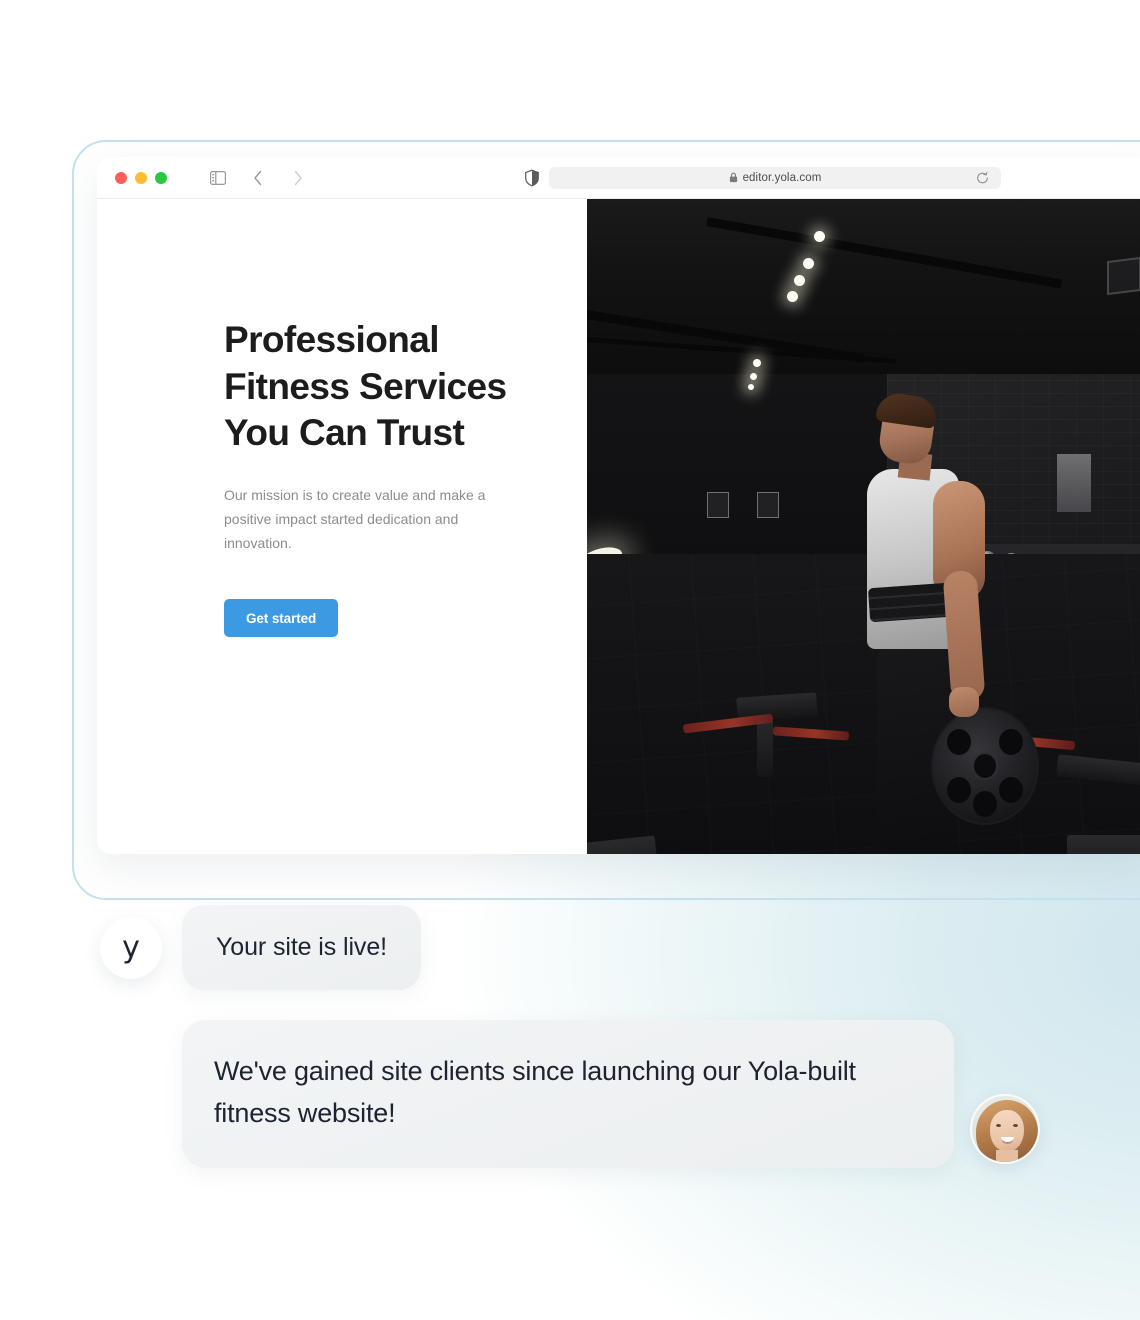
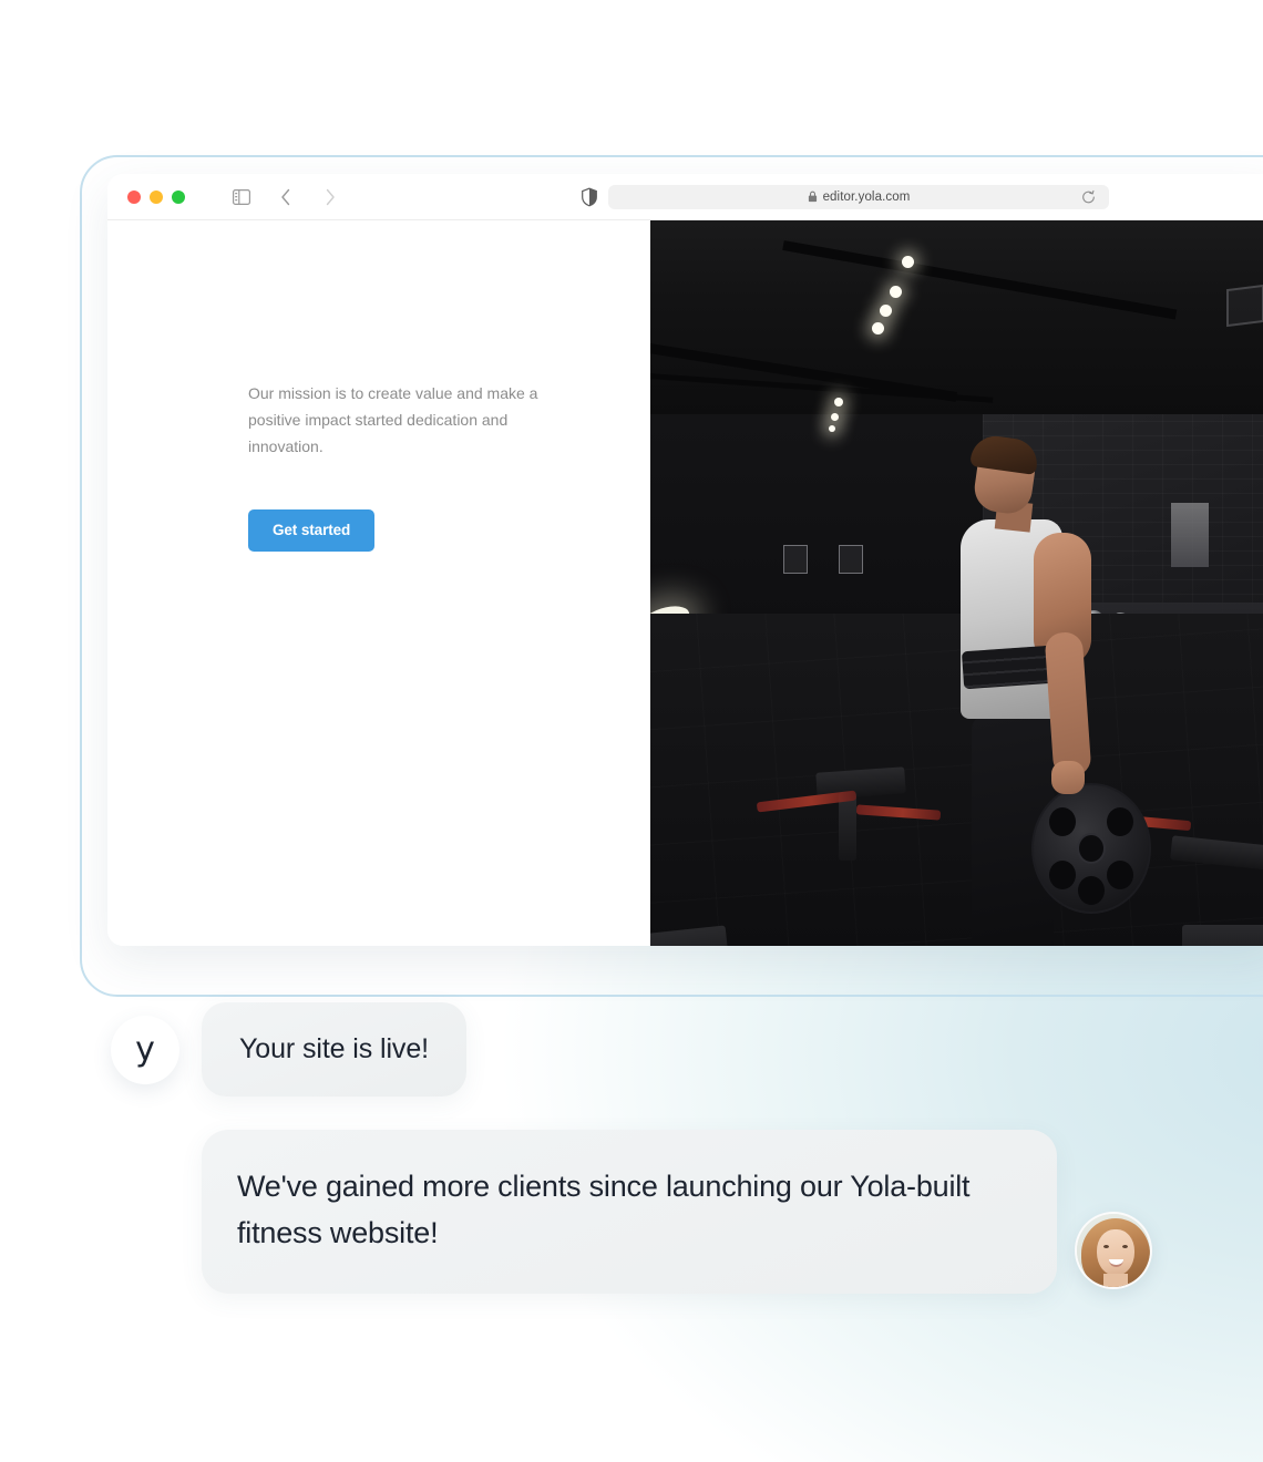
  editor.yola.com
- Professional Fitness Services You Can Trust
  Our mission is to create value and make a positive impact started dedication and innovation.
  Get started
  y
  Your site is live!
- We've gained site clients since launching our Yola-built fitness website!
+ We've gained more clients since launching our Yola-built fitness website!
